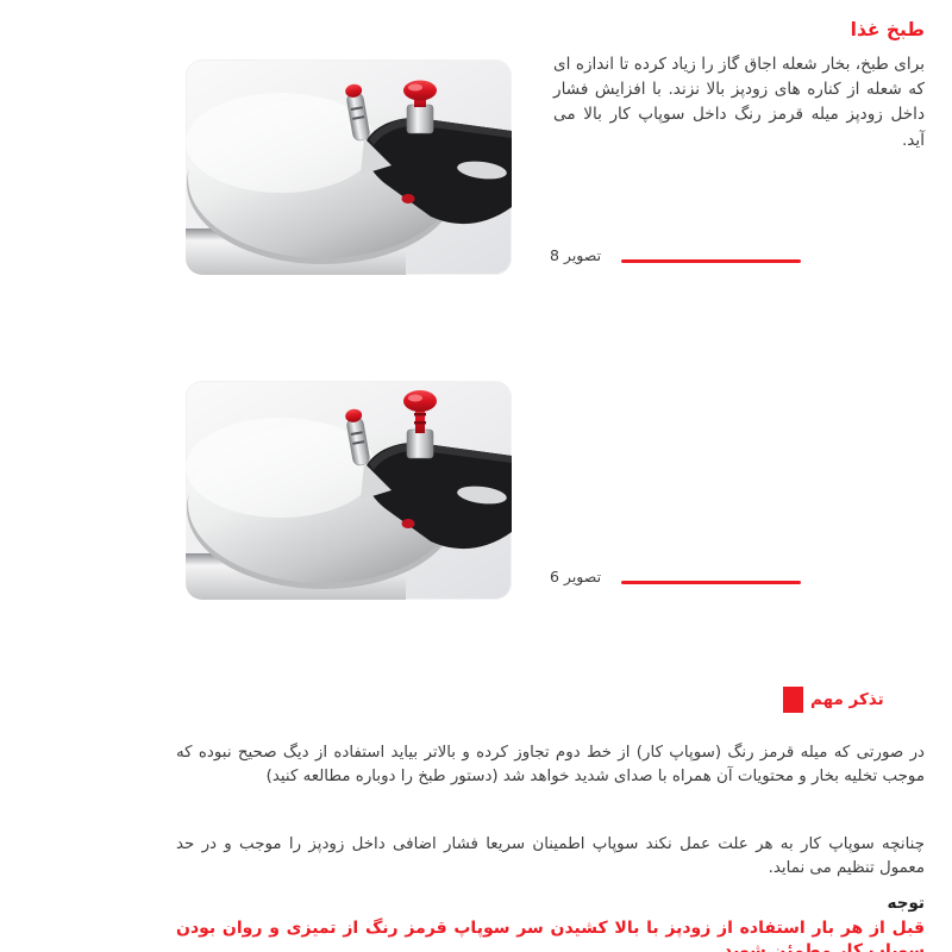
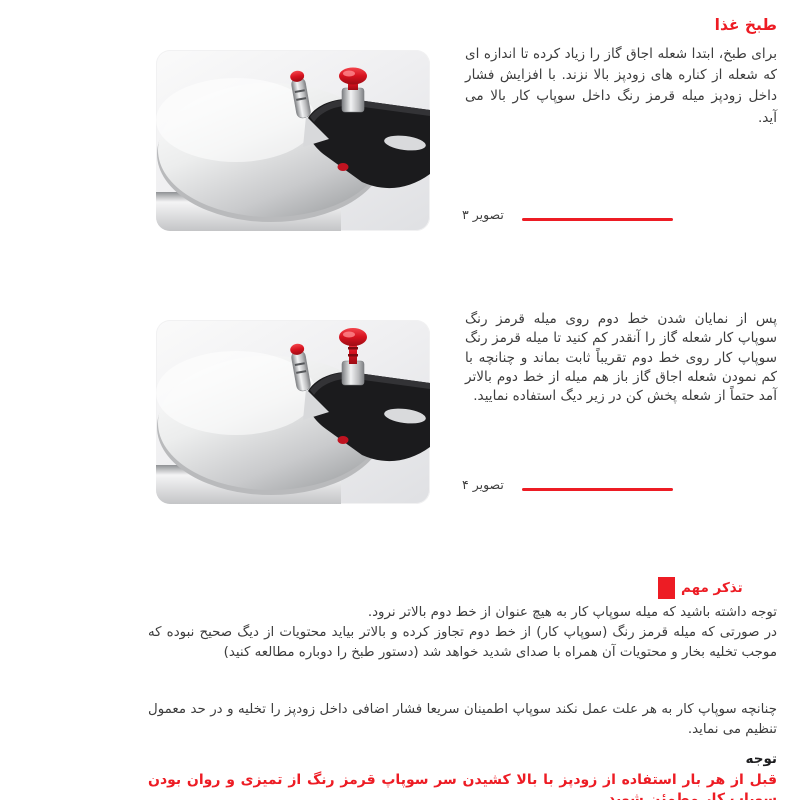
  طبخ غذا
- برای طبخ، بخار شعله اجاق گاز را زیاد کرده تا اندازه ای که شعله از کناره های زودپز بالا نزند. با افزایش فشار داخل زودپز میله قرمز رنگ داخل سوپاپ کار بالا می آید.
+ برای طبخ، ابتدا شعله اجاق گاز را زیاد کرده تا اندازه ای که شعله از کناره های زودپز بالا نزند. با افزایش فشار داخل زودپز میله قرمز رنگ داخل سوپاپ کار بالا می آید.
- تصویر 8
+ تصویر ۳
+ پس از نمایان شدن خط دوم روی میله قرمز رنگ سوپاپ کار شعله گاز را آنقدر کم کنید تا میله قرمز رنگ سوپاپ کار روی خط دوم تقریباً ثابت بماند و چنانچه با کم نمودن شعله اجاق گاز باز هم میله از خط دوم بالاتر آمد حتماً از شعله پخش کن در زیر دیگ استفاده نمایید.
- تصویر 6
+ تصویر ۴
  تذکر مهم
+ توجه داشته باشید که میله سوپاپ کار به هیچ عنوان از خط دوم بالاتر نرود.
- در صورتی که میله قرمز رنگ (سوپاپ کار) از خط دوم تجاوز کرده و بالاتر بیاید استفاده از دیگ صحیح نبوده که موجب تخلیه بخار و محتویات آن همراه با صدای شدید خواهد شد (دستور طبخ را دوباره مطالعه کنید)
+ در صورتی که میله قرمز رنگ (سوپاپ کار) از خط دوم تجاوز کرده و بالاتر بیاید محتویات از دیگ صحیح نبوده که موجب تخلیه بخار و محتویات آن همراه با صدای شدید خواهد شد (دستور طبخ را دوباره مطالعه کنید)
- چنانچه سوپاپ کار به هر علت عمل نکند سوپاپ اطمینان سریعا فشار اضافی داخل زودپز را موجب و در حد معمول تنظیم می نماید.
+ چنانچه سوپاپ کار به هر علت عمل نکند سوپاپ اطمینان سریعا فشار اضافی داخل زودپز را تخلیه و در حد معمول تنظیم می نماید.
  توجه
  قبل از هر بار استفاده از زودپز با بالا کشیدن سر سوپاپ قرمز رنگ از تمیزی و روان بودن سوپاپ کار مطمئن شوید
